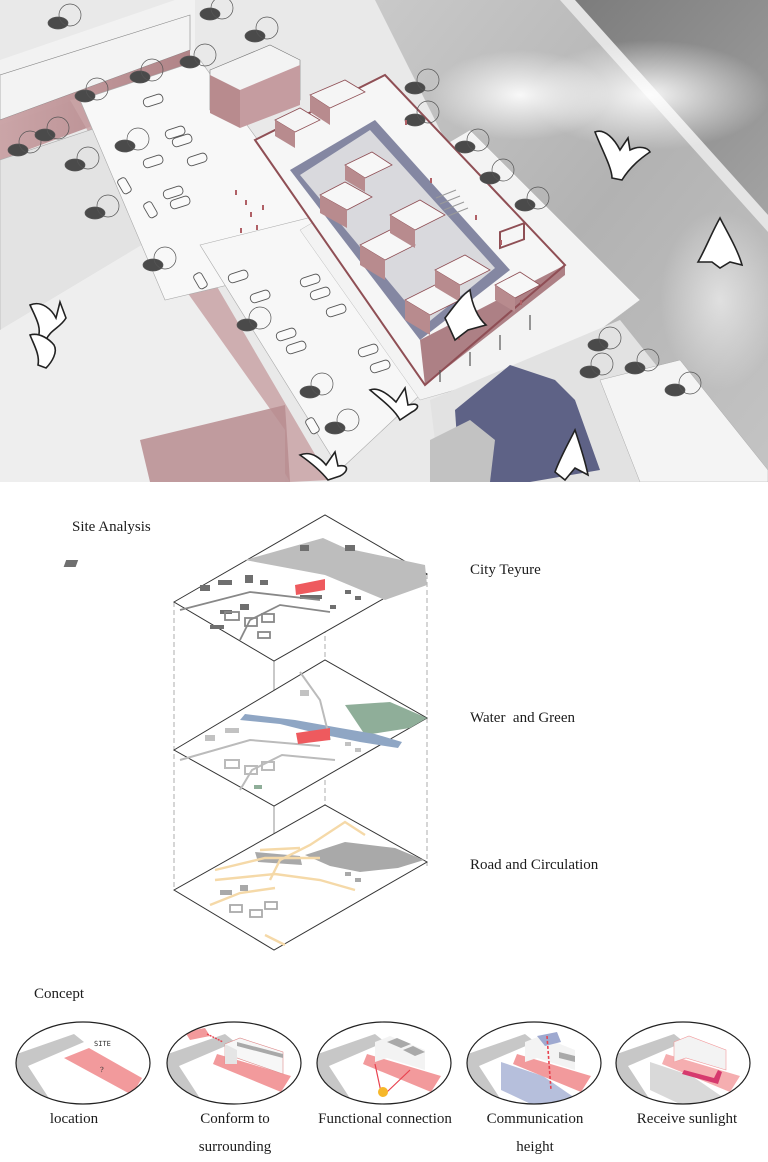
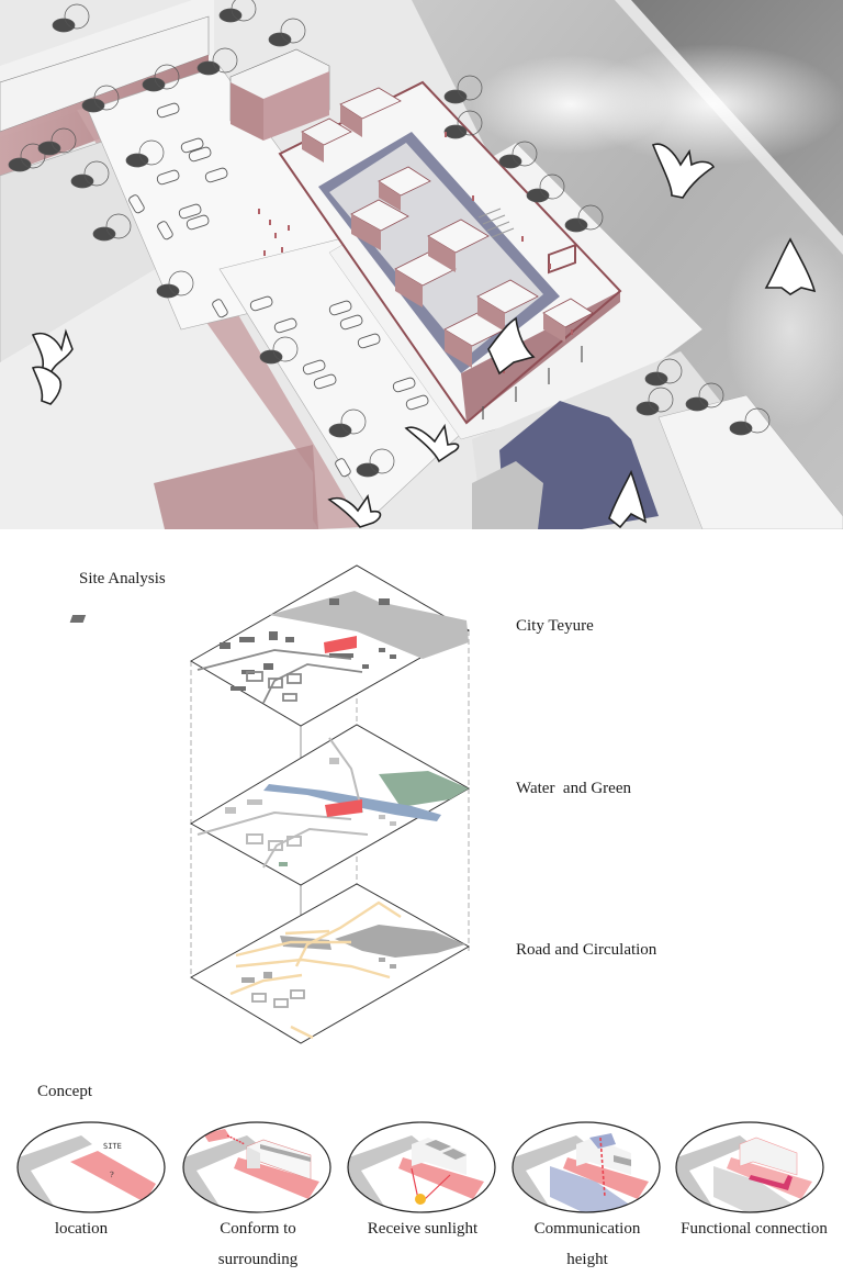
  Site Analysis
  City Teyure
  Water and Green
  Road and Circulation
  Concept
  SITE
  ?
  location
  Conform to
  surrounding
- Functional connection
+ Receive sunlight
  Communication
  height
- Receive sunlight
+ Functional connection
